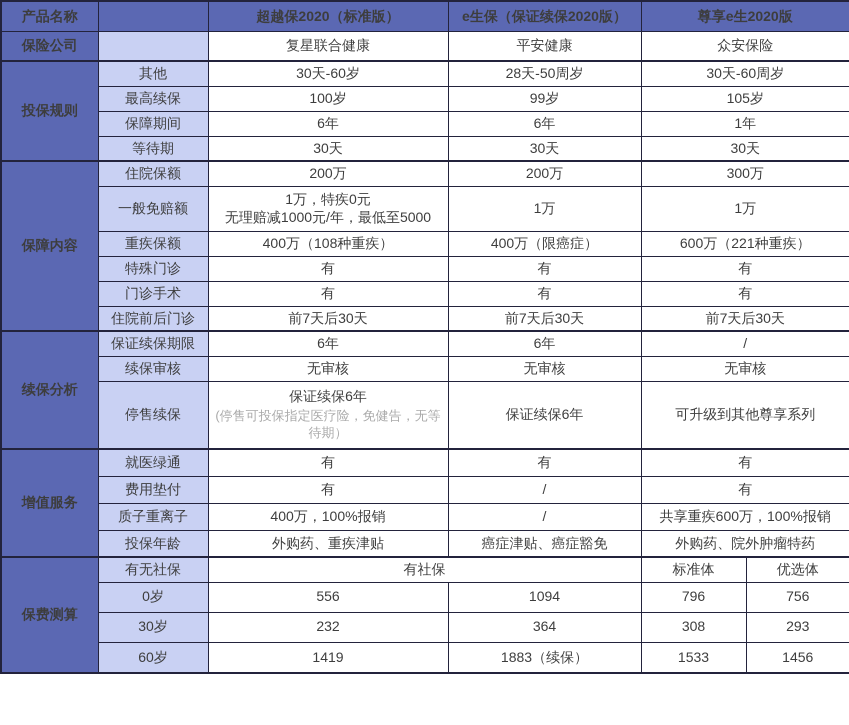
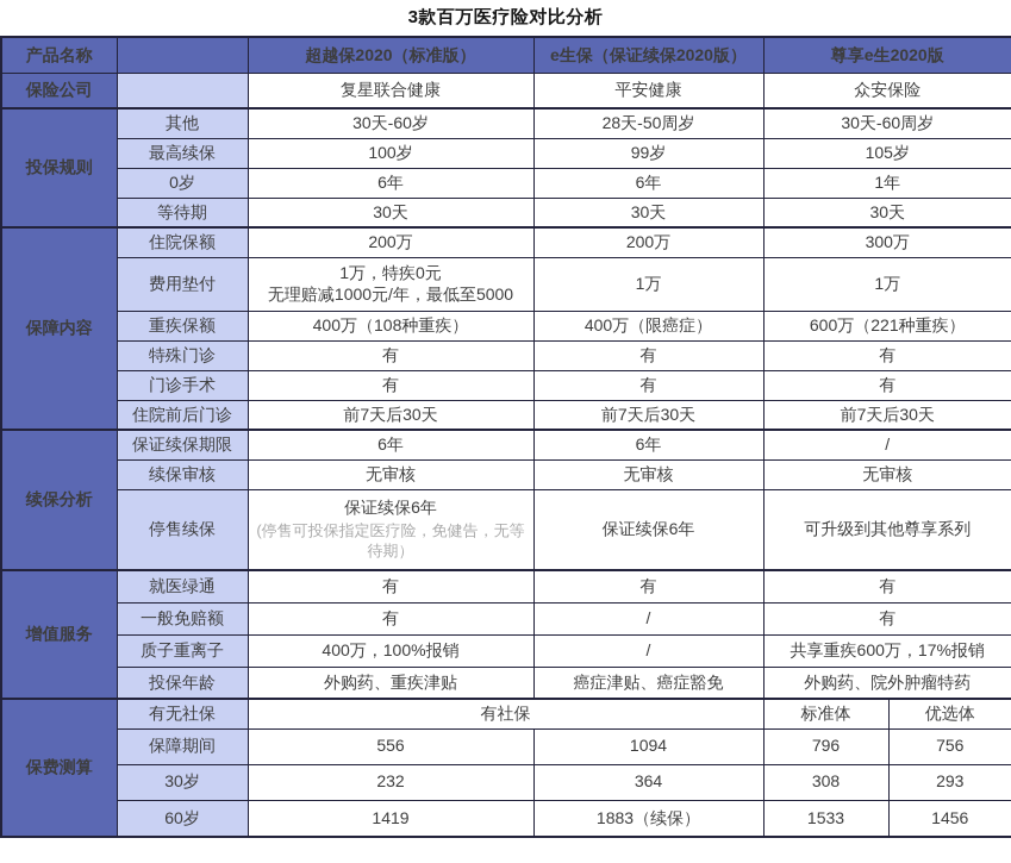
+ 3款百万医疗险对比分析
  产品名称		超越保2020（标准版）	e生保（保证续保2020版）	尊享e生2020版
  保险公司		复星联合健康	平安健康	众安保险
  投保规则	其他	30天-60岁	28天-50周岁	30天-60周岁
  最高续保	100岁	99岁	105岁
- 保障期间	6年	6年	1年
+ 0岁	6年	6年	1年
  等待期	30天	30天	30天
  保障内容	住院保额	200万	200万	300万
- 一般免赔额	1万，特疾0元 无理赔减1000元/年，最低至5000	1万	1万
+ 费用垫付	1万，特疾0元 无理赔减1000元/年，最低至5000	1万	1万
  重疾保额	400万（108种重疾）	400万（限癌症）	600万（221种重疾）
  特殊门诊	有	有	有
  门诊手术	有	有	有
  住院前后门诊	前7天后30天	前7天后30天	前7天后30天
  续保分析	保证续保期限	6年	6年	/
  续保审核	无审核	无审核	无审核
  停售续保	保证续保6年 (停售可投保指定医疗险，免健告，无等待期）	保证续保6年	可升级到其他尊享系列
  增值服务	就医绿通	有	有	有
- 费用垫付	有	/	有
+ 一般免赔额	有	/	有
- 质子重离子	400万，100%报销	/	共享重疾600万，100%报销
+ 质子重离子	400万，100%报销	/	共享重疾600万，17%报销
  投保年龄	外购药、重疾津贴	癌症津贴、癌症豁免	外购药、院外肿瘤特药
  保费测算	有无社保	有社保	标准体	优选体
- 0岁	556	1094	796	756
+ 保障期间	556	1094	796	756
  30岁	232	364	308	293
  60岁	1419	1883（续保）	1533	1456
